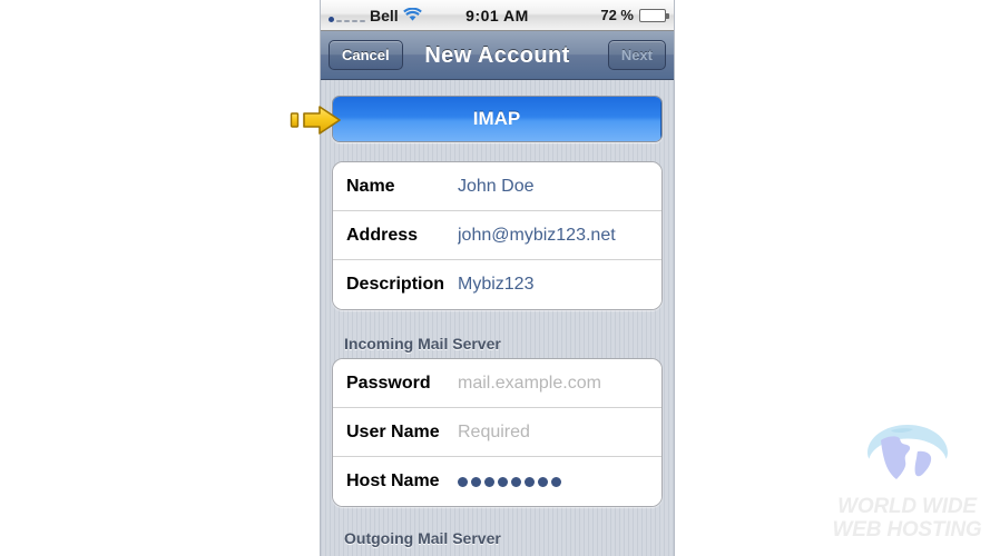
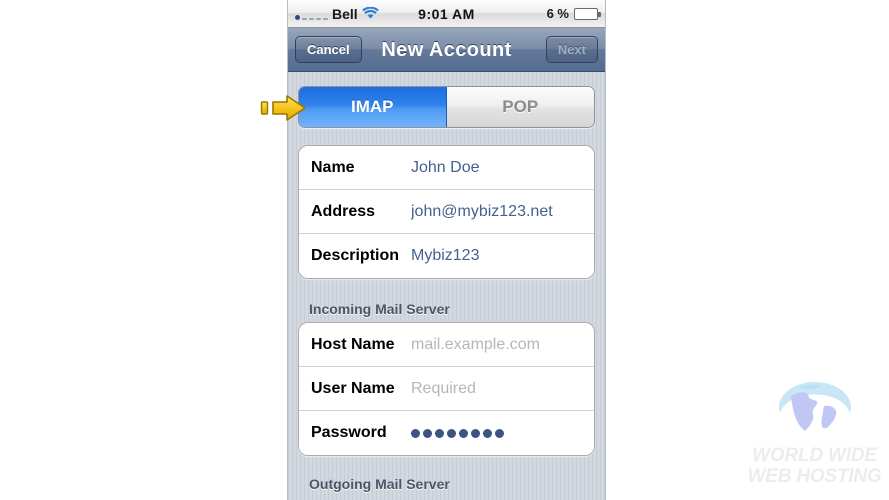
  Bell
  9:01 AM
- 72 %
+ 6 %
  Cancel
  New Account
  Next
  IMAP
+ POP
  Name
  John Doe
  Address
  john@mybiz123.net
  Description
  Mybiz123
  Incoming Mail Server
- Password
+ Host Name
  mail.example.com
  User Name
  Required
- Host Name
+ Password
  Outgoing Mail Server
